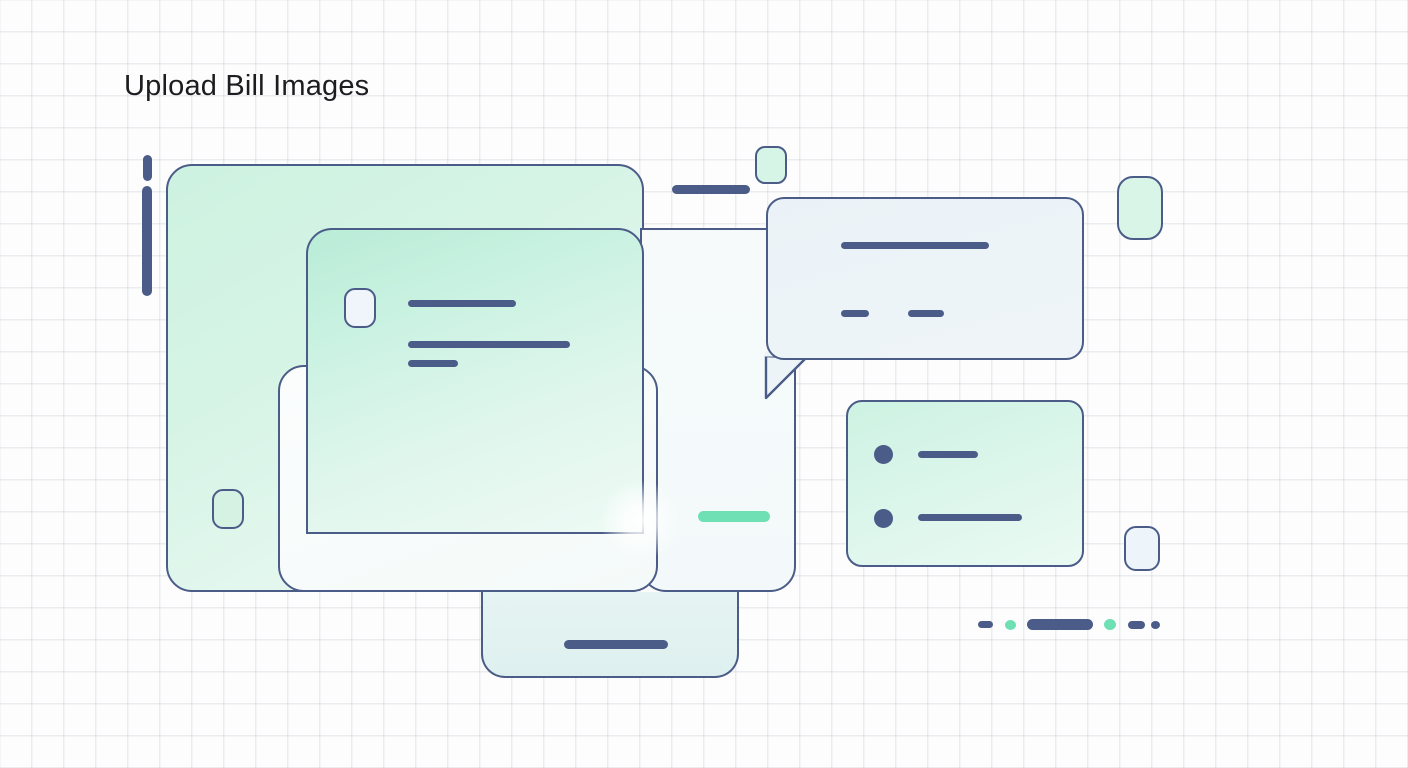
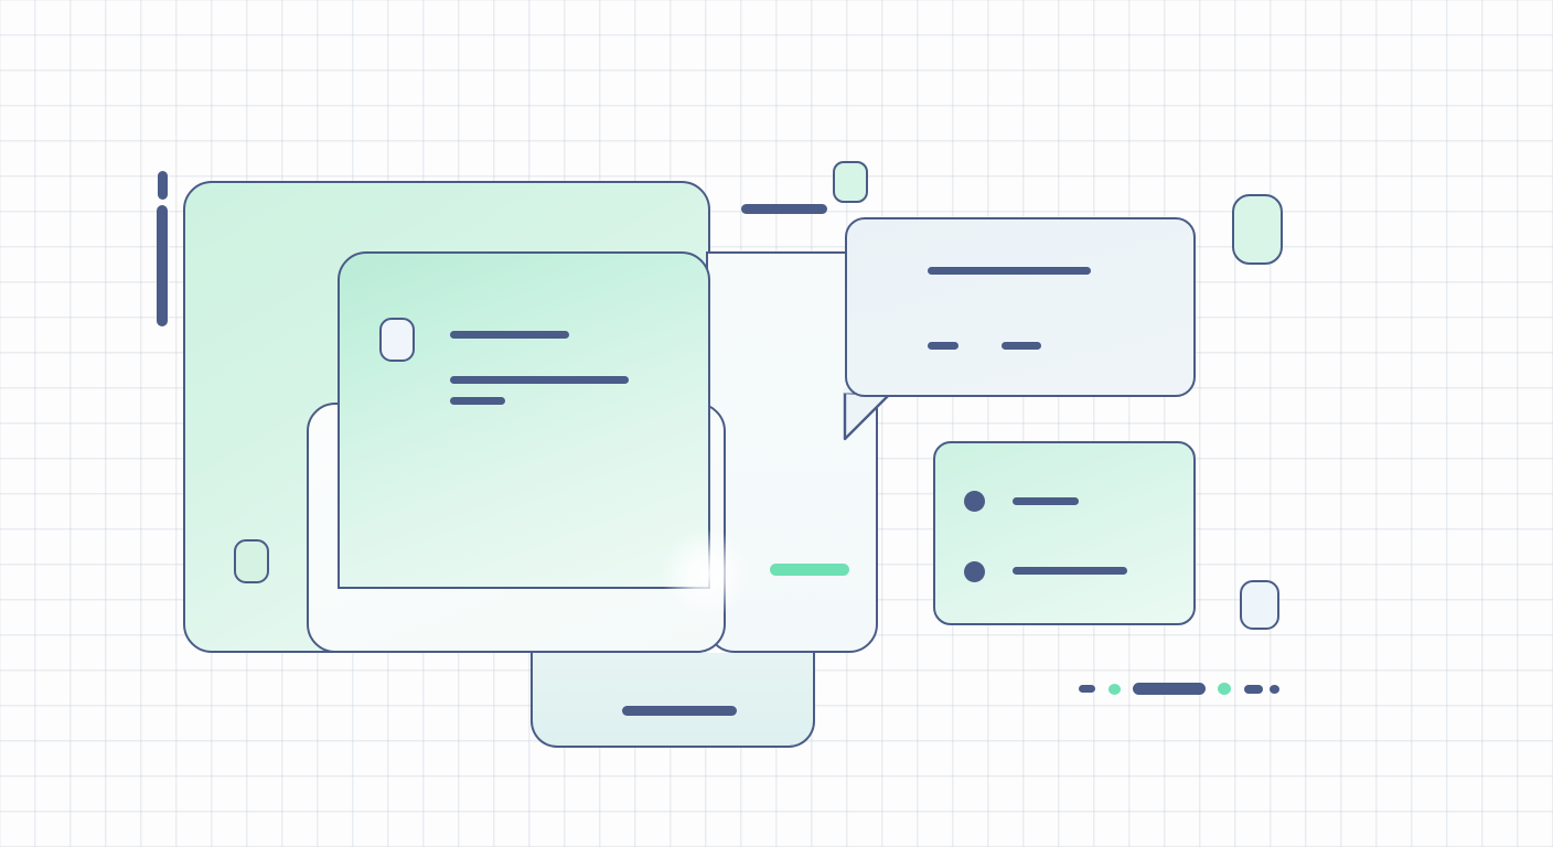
- Upload Bill Images
